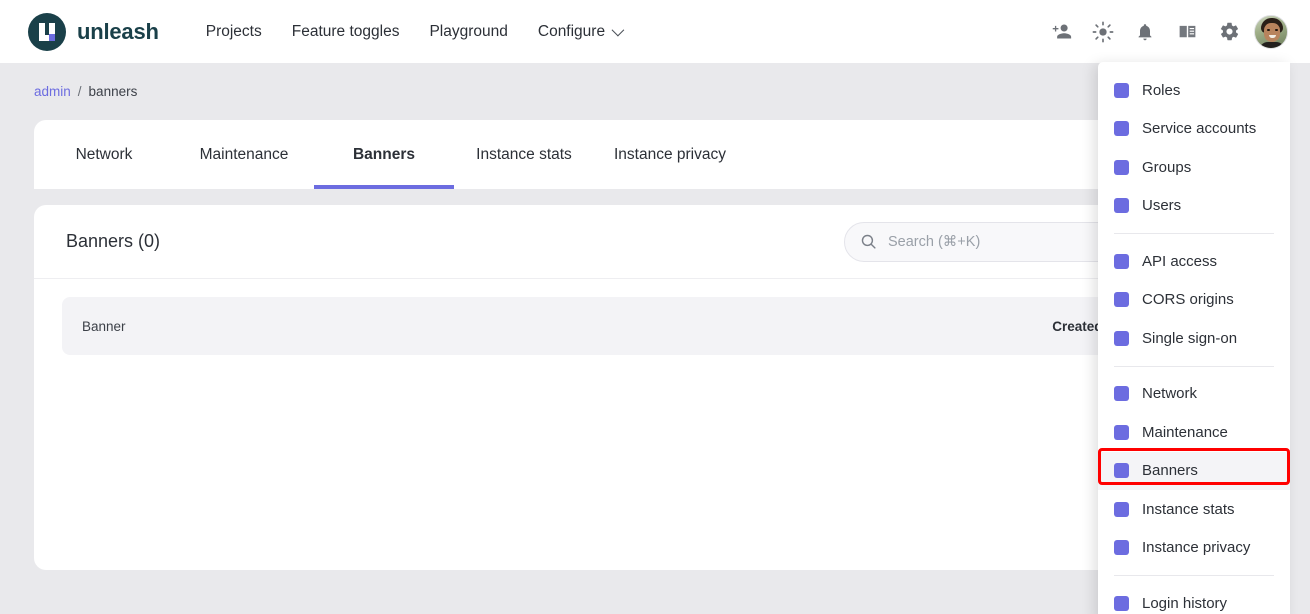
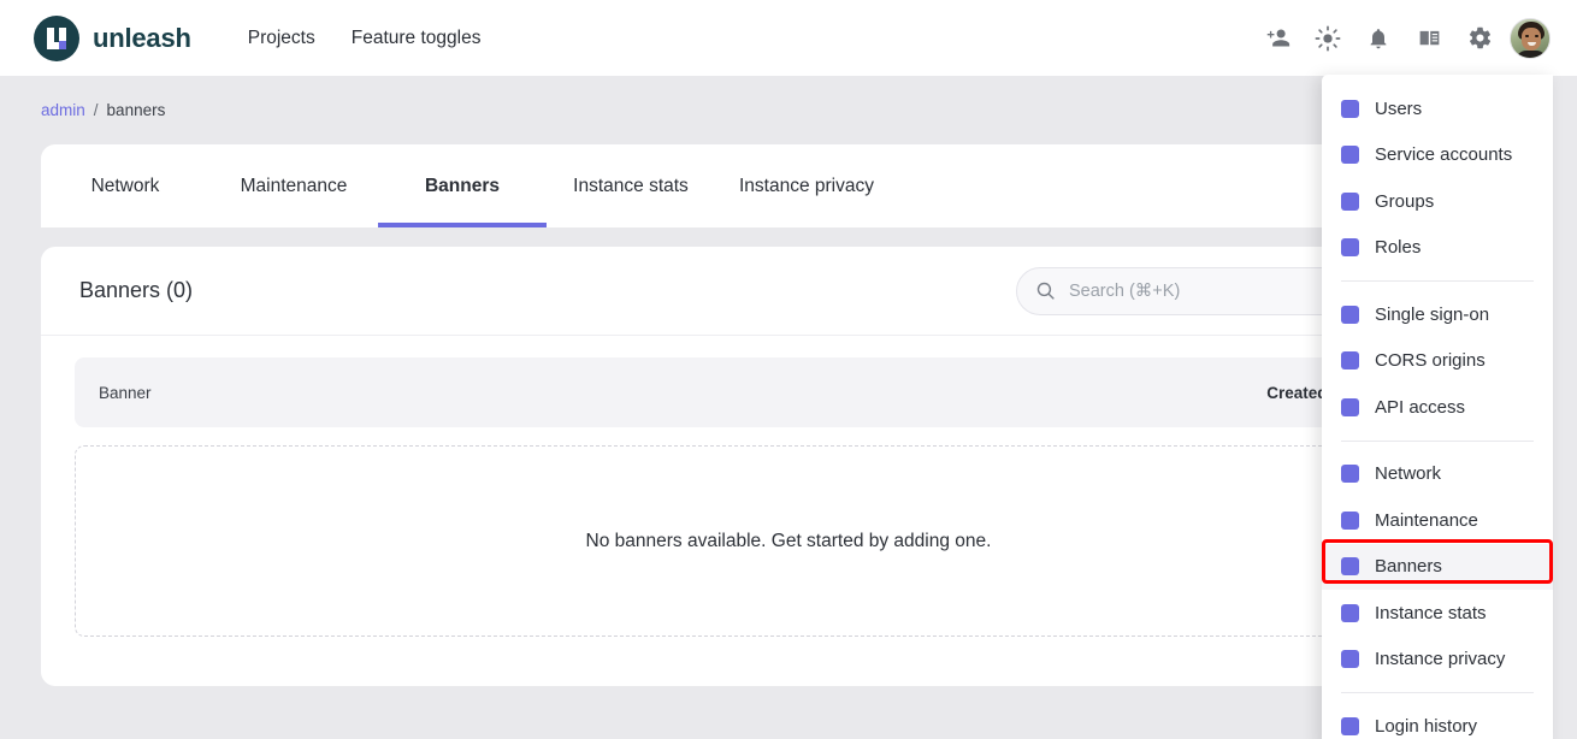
  unleash
  Projects
  Feature toggles
- Playground
- Configure
  admin
  /
  banners
  Network
  Maintenance
  Banners
  Instance stats
  Instance privacy
  Banners (0)
  Search (⌘+K)
  Banner
  Create
+ No banners available. Get started by adding one.
- Roles
+ Users
  Service accounts
  Groups
- Users
+ Roles
- API access
+ Single sign-on
  CORS origins
- Single sign-on
+ API access
  Network
  Maintenance
  Banners
  Instance stats
  Instance privacy
  Login history
